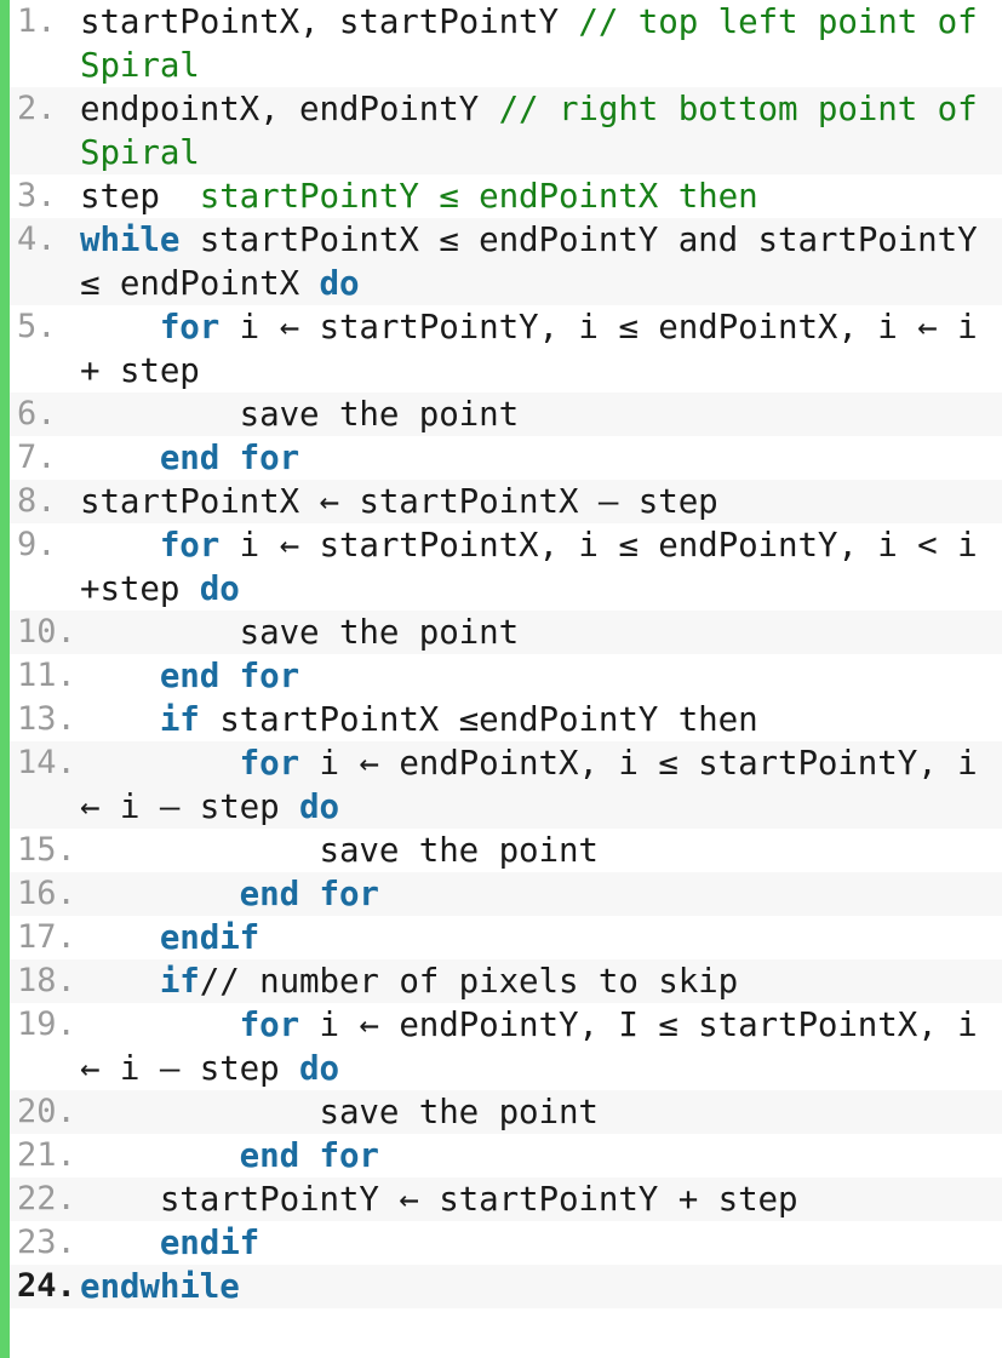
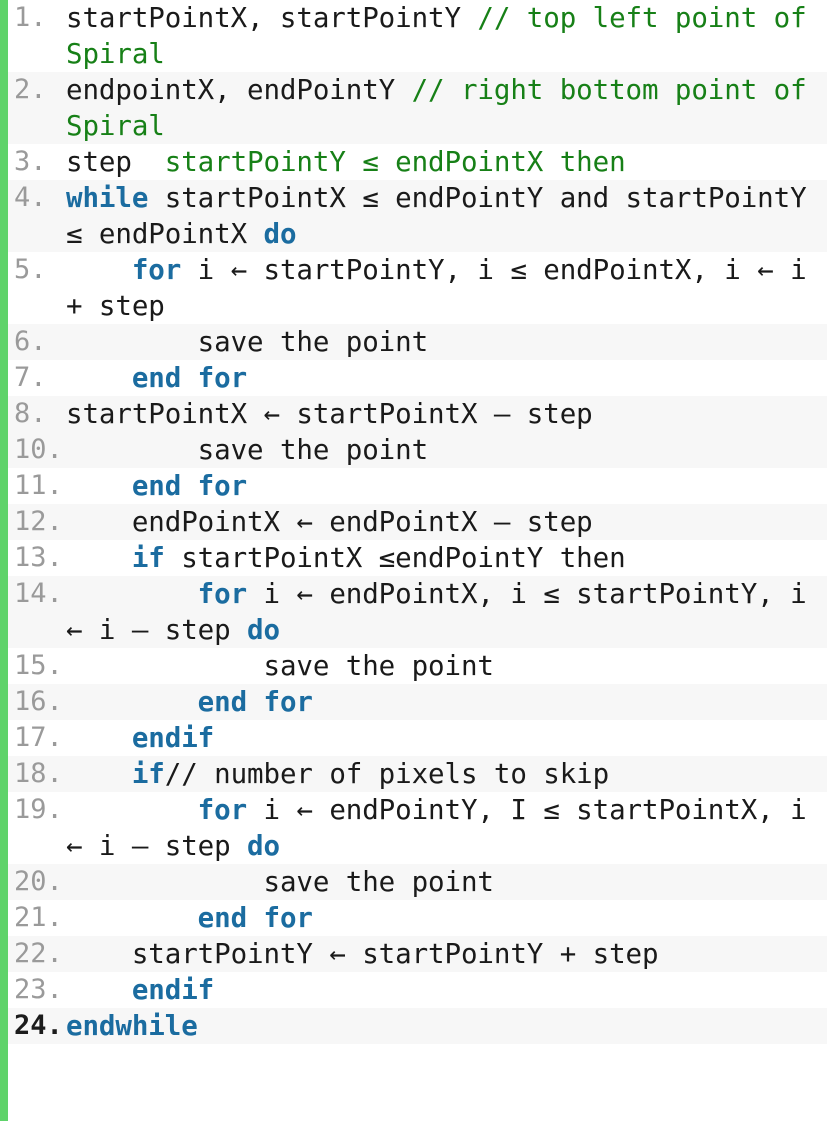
  1.
  startPointX, startPointY // top left point of Spiral
  2.
  endpointX, endPointY // right bottom point of Spiral
  3.
  step startPointY ≤ endPointX then
  4.
  while startPointX ≤ endPointY and startPointY ≤ endPointX do
  5.
  for i ← startPointY, i ≤ endPointX, i ← i + step
  6.
  save the point
  7.
  end for
  8.
  startPointX ← startPointX – step
- 9.
- for i ← startPointX, i ≤ endPointY, i < i +step do
  10.
  save the point
  11.
  end for
+ 12.
+ endPointX ← endPointX – step
  13.
  if startPointX ≤endPointY then
  14.
  for i ← endPointX, i ≤ startPointY, i ← i – step do
  15.
  save the point
  16.
  end for
  17.
  endif
  18.
  if// number of pixels to skip
  19.
  for i ← endPointY, I ≤ startPointX, i ← i – step do
  20.
  save the point
  21.
  end for
  22.
  startPointY ← startPointY + step
  23.
  endif
  24.
  endwhile
